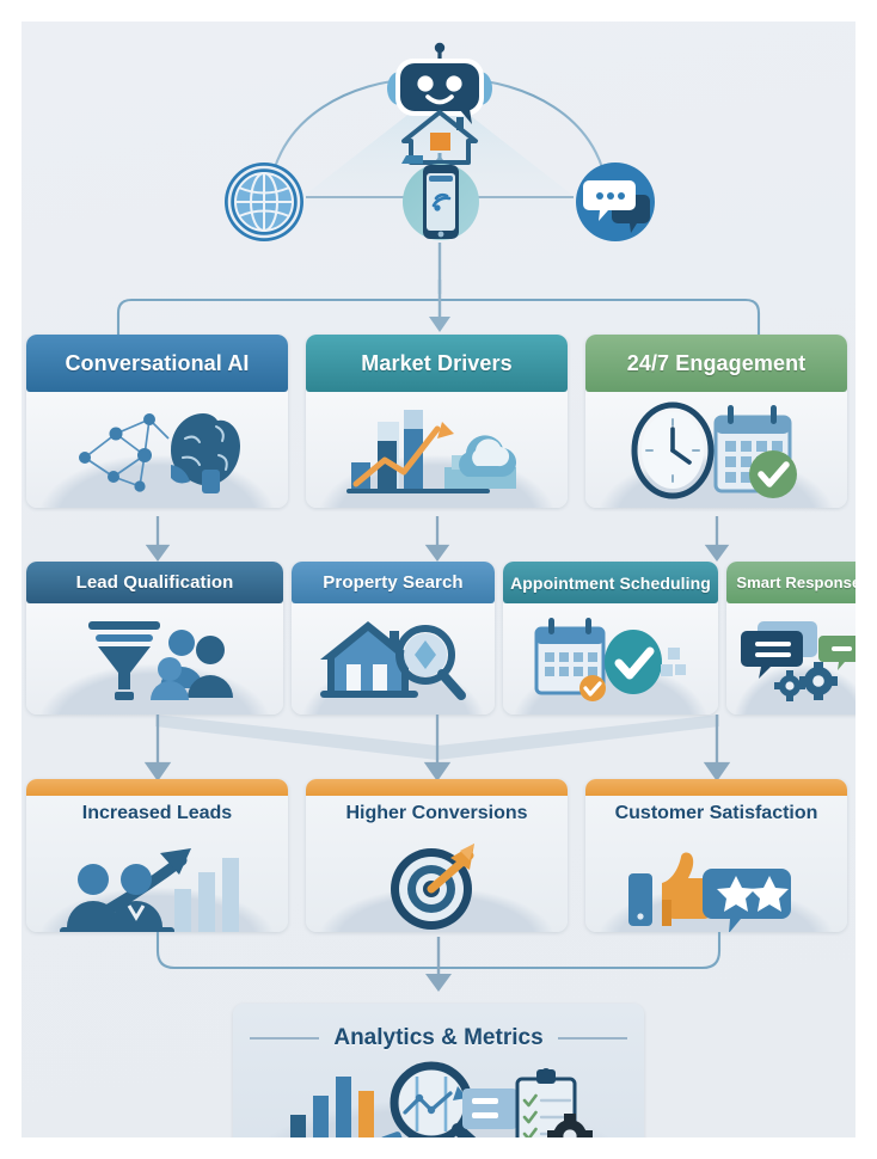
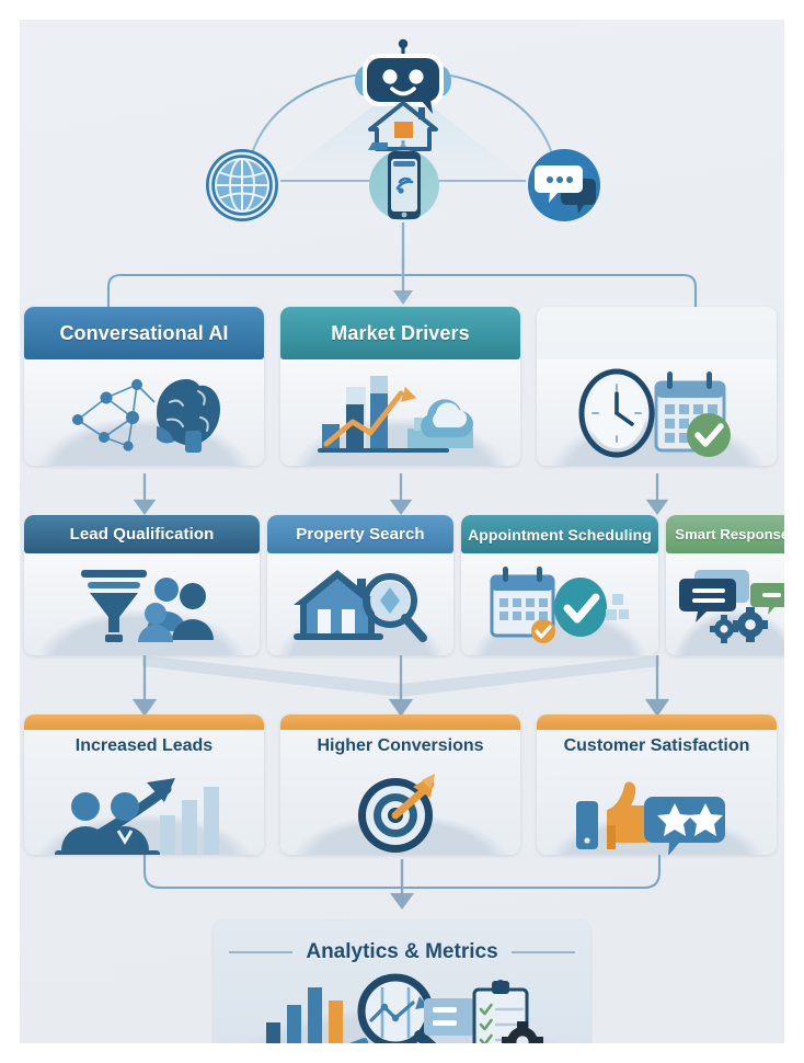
  Conversational AI
  Market Drivers
- 24/7 Engagement
  Lead Qualification
  Property Search
  Appointment Scheduling
  Smart Respons
  Increased Leads
  Higher Conversions
  Customer Satisfaction
  Analytics & Metrics
